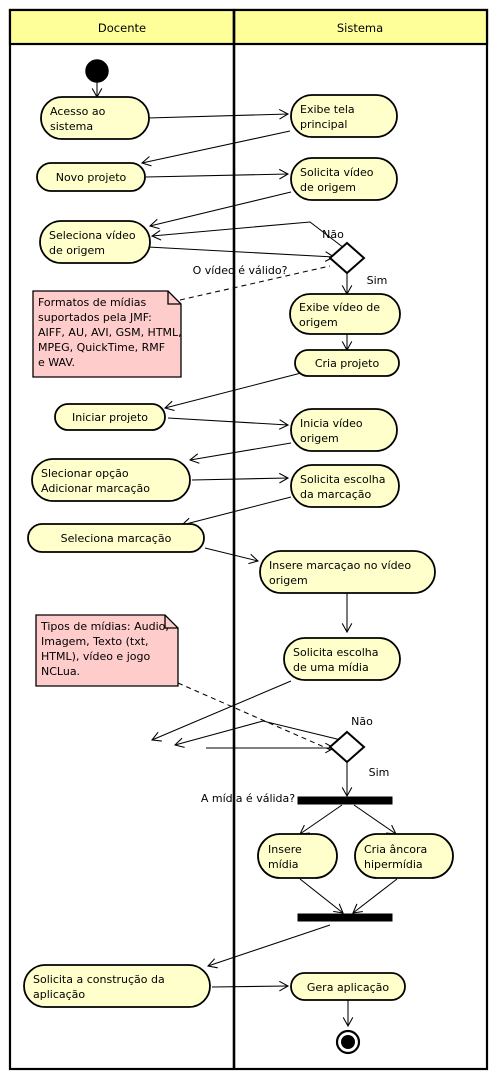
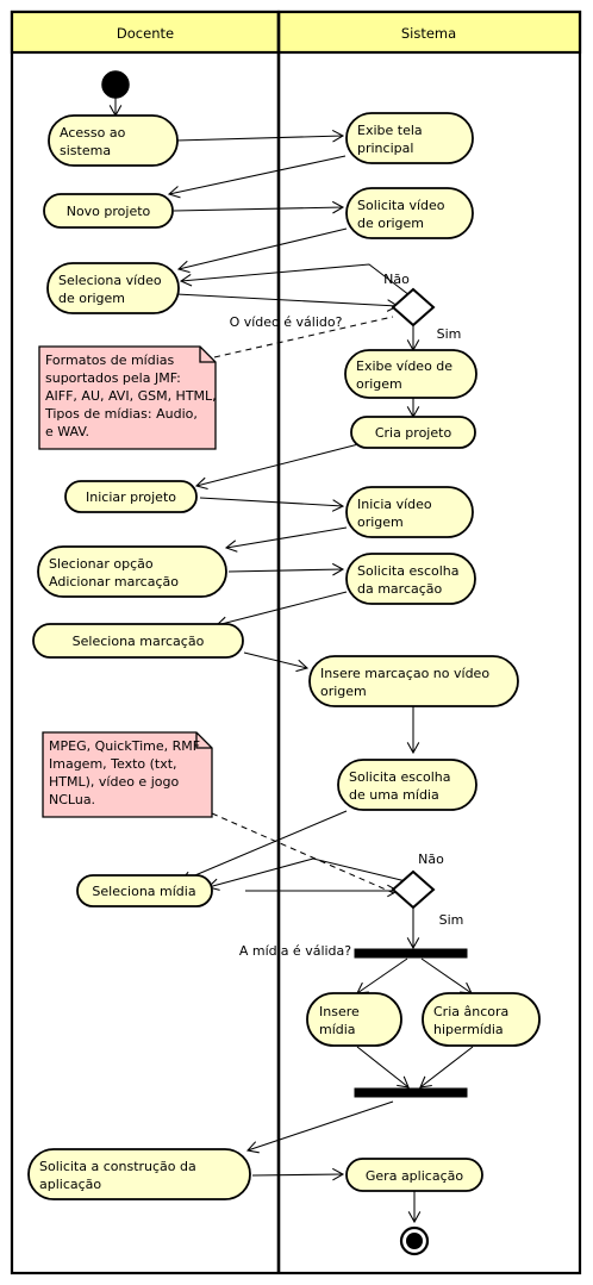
  Docente
  Sistema
  Acesso ao
  sistema
  Exibe tela
  principal
  Novo projeto
  Solicita vídeo
  de origem
  Seleciona vídeo
  de origem
  Exibe vídeo de
  origem
  Cria projeto
  Iniciar projeto
  Inicia vídeo
  origem
  Slecionar opção
  Adicionar marcação
  Solicita escolha
  da marcação
  Seleciona marcação
  Insere marcaçao no vídeo
  origem
  Solicita escolha
  de uma mídia
+ Seleciona mídia
  Insere
  mídia
  Cria âncora
  hipermídia
  Solicita a construção da
  aplicação
  Gera aplicação
  Não
  Sim
  O vídeo é válido?
  Não
  Sim
  A mídia é válida?
  Formatos de mídias
  suportados pela JMF:
  AIFF, AU, AVI, GSM, HTML,
- MPEG, QuickTime, RMF
+ Tipos de mídias: Audio,
  e WAV.
- Tipos de mídias: Audio,
+ MPEG, QuickTime, RMF
  Imagem, Texto (txt,
  HTML), vídeo e jogo
  NCLua.
